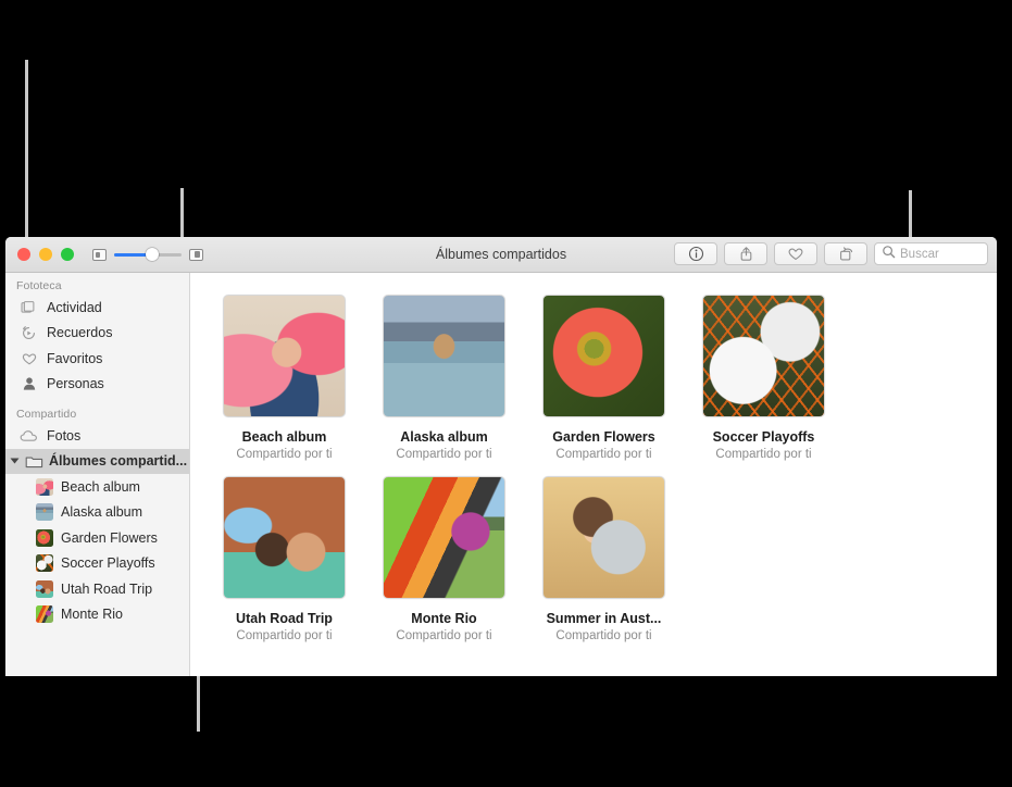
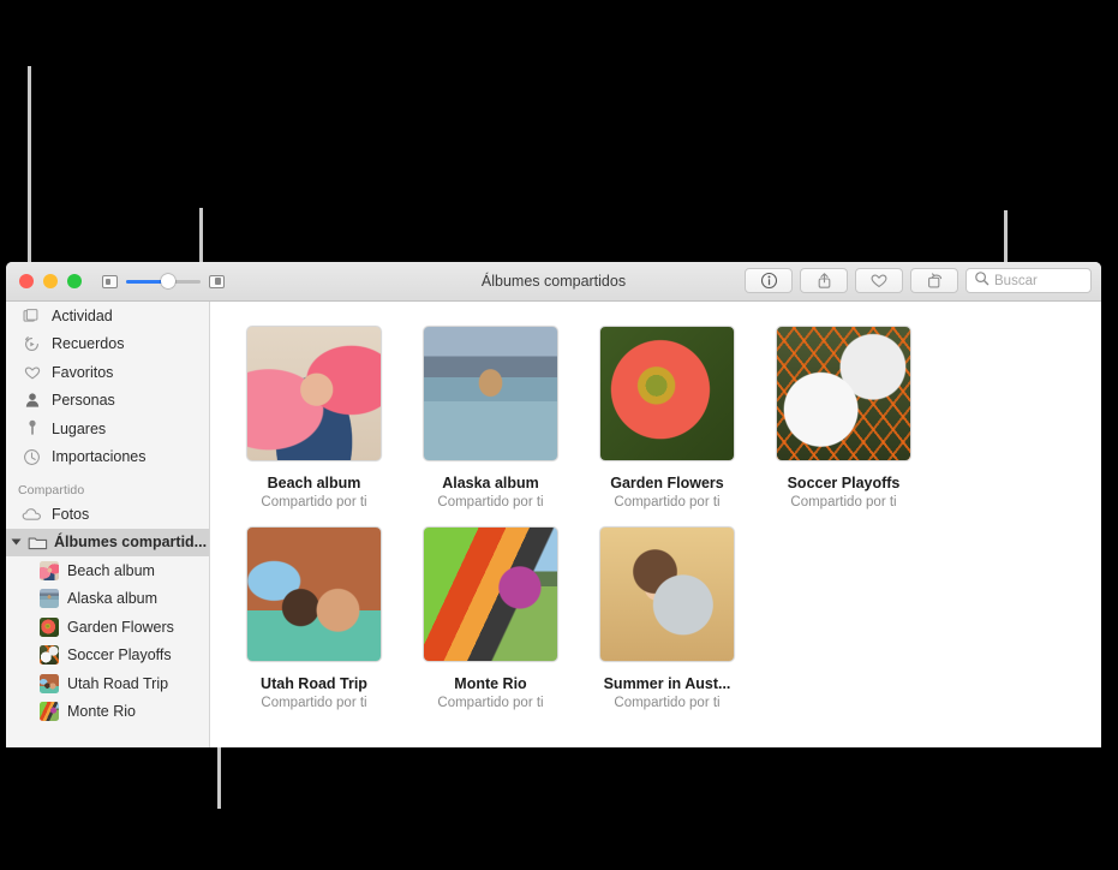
  Álbumes compartidos
  Buscar
- Fototeca
  Actividad
  Recuerdos
  Favoritos
  Personas
+ Lugares
+ Importaciones
  Compartido
  Fotos
  Álbumes compartid...
  Beach album
  Alaska album
  Garden Flowers
  Soccer Playoffs
  Utah Road Trip
  Monte Rio
  Beach album
  Compartido por ti
  Alaska album
  Compartido por ti
  Garden Flowers
  Compartido por ti
  Soccer Playoffs
  Compartido por ti
  Utah Road Trip
  Compartido por ti
  Monte Rio
  Compartido por ti
  Summer in Aust...
  Compartido por ti
